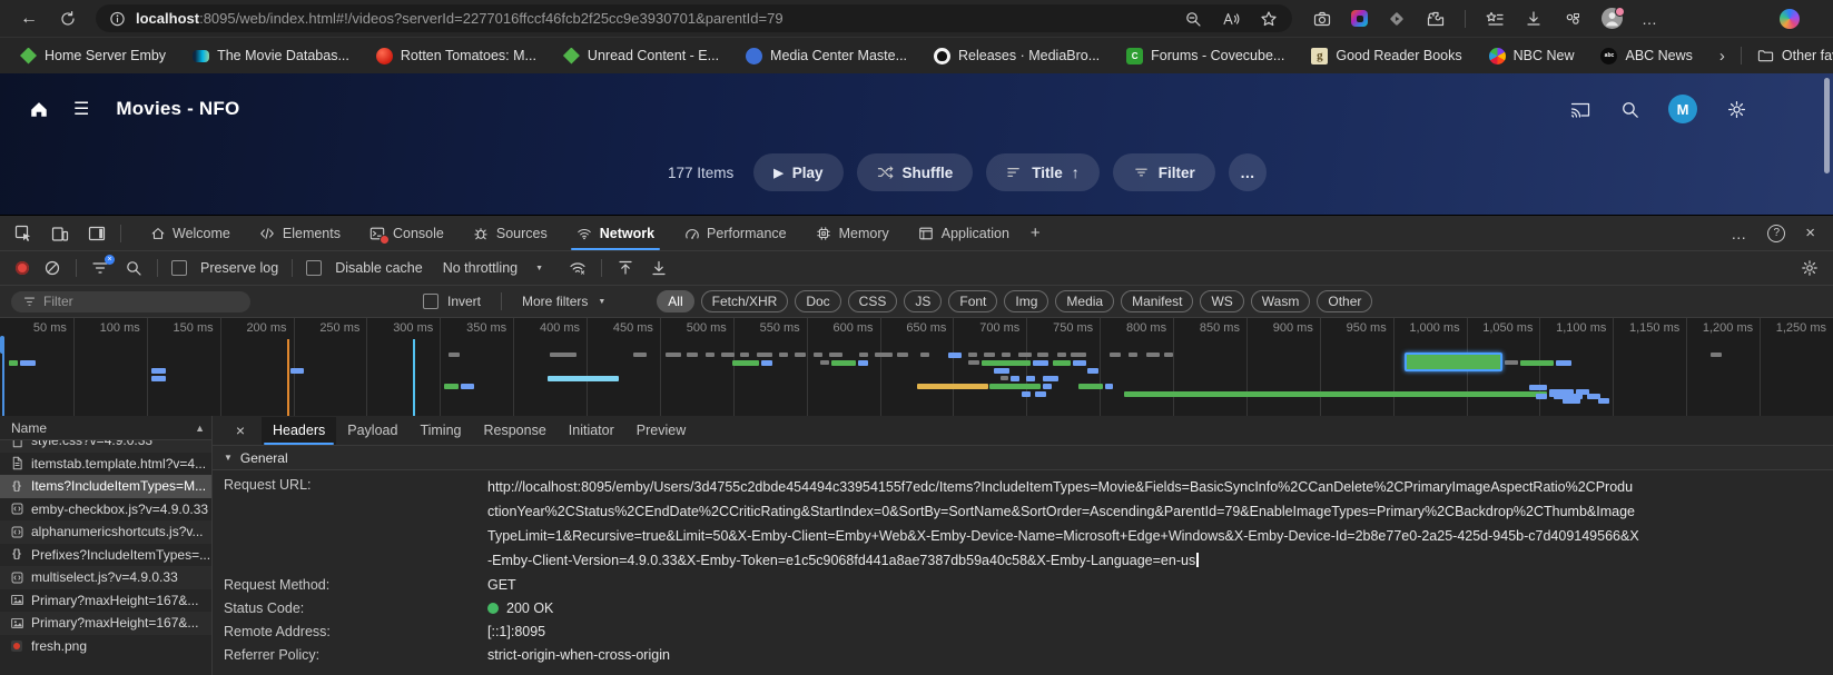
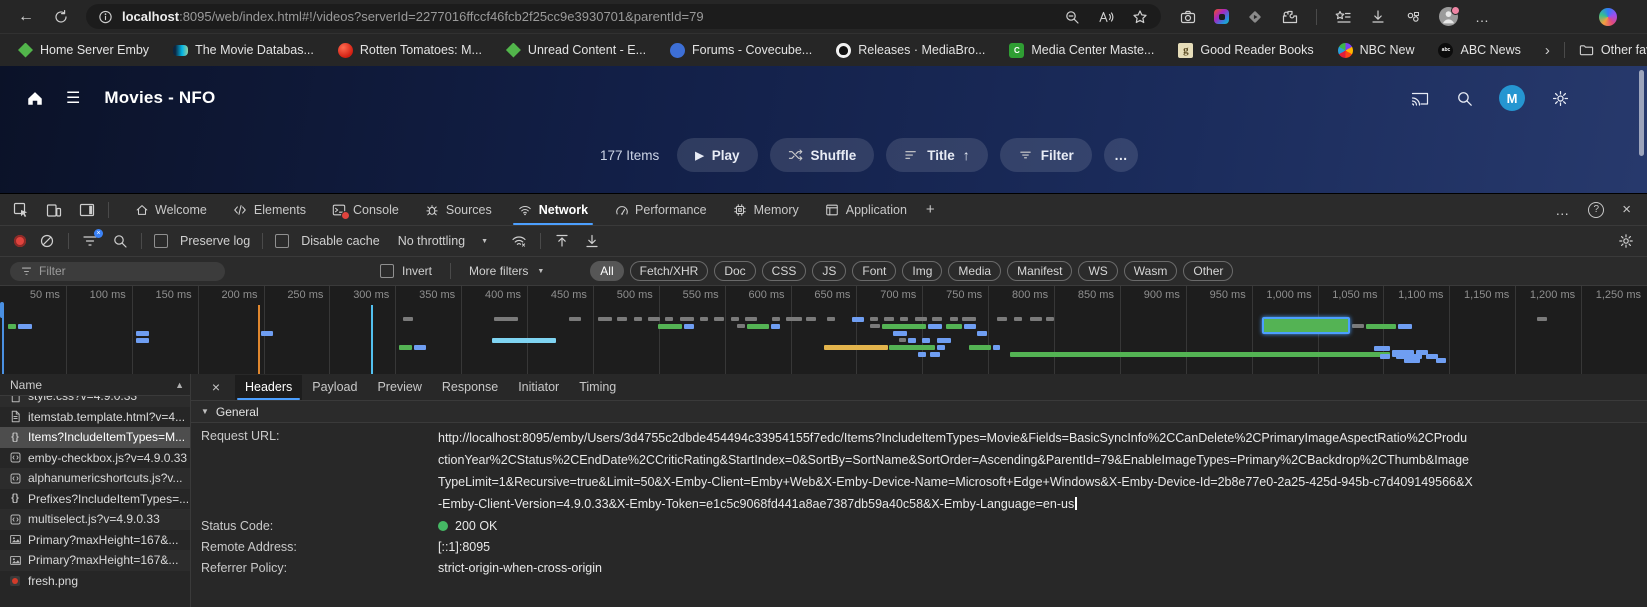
  ←
  localhost:8095/web/index.html#!/videos?serverId=2277016ffccf46fcb2f25cc9e3930701&parentId=79
  …
  Home Server Emby
  The Movie Databas...
  Rotten Tomatoes: M...
  Unread Content - E...
- Media Center Maste...
+ Forums - Covecube...
  Releases · MediaBro...
  C
- Forums - Covecube...
+ Media Center Maste...
  g
  Good Reader Books
  NBC New
  ABC News
  ›
  ☰
  Movies - NFO
  M
  177 Items
  ▶
  Play
  Shuffle
  Title
  ↑
  Filter
  …
  Welcome
  Elements
  Console
  Sources
  Network
  Performance
  Memory
  Application
  +
  …
  ?
  ×
  Preserve log
  Disable cache
  No throttling
  Filter
  Invert
  More filters
  All
  Fetch/XHR
  Doc
  CSS
  JS
  Font
  Img
  Media
  Manifest
  WS
  Wasm
  Other
  50 ms
  100 ms
  150 ms
  200 ms
  250 ms
  300 ms
  350 ms
  400 ms
  450 ms
  500 ms
  550 ms
  600 ms
  650 ms
  700 ms
  750 ms
  800 ms
  850 ms
  900 ms
  950 ms
  1,000 ms
  1,050 ms
  1,100 ms
  1,150 ms
  1,200 ms
  1,250 ms
  Name
  ▲
  style.css?v=4.9.0.33
  itemstab.template.html?v=4...
  {}
  Items?IncludeItemTypes=M...
  emby-checkbox.js?v=4.9.0.33
  alphanumericshortcuts.js?v...
  {}
  Prefixes?IncludeItemTypes=...
  multiselect.js?v=4.9.0.33
  Primary?maxHeight=167&...
  Primary?maxHeight=167&...
  fresh.png
  ×
  Headers
  Payload
- Timing
+ Preview
  Response
  Initiator
- Preview
+ Timing
  ▼
  General
  Request URL:
  http://localhost:8095/emby/Users/3d4755c2dbde454494c33954155f7edc/Items?IncludeItemTypes=Movie&Fields=BasicSyncInfo%2CCanDelete%2CPrimaryImageAspectRatio%2CProductionYear%2CStatus%2CEndDate%2CCriticRating&StartIndex=0&SortBy=SortName&SortOrder=Ascending&ParentId=79&EnableImageTypes=Primary%2CBackdrop%2CThumb&ImageTypeLimit=1&Recursive=true&Limit=50&X-Emby-Client=Emby+Web&X-Emby-Device-Name=Microsoft+Edge+Windows&X-Emby-Device-Id=2b8e77e0-2a25-425d-945b-c7d409149566&X-Emby-Client-Version=4.9.0.33&X-Emby-Token=e1c5c9068fd441a8ae7387db59a40c58&X-Emby-Language=en-us
- Request Method:
- GET
  Status Code:
  200 OK
  Remote Address:
  [::1]:8095
  Referrer Policy:
  strict-origin-when-cross-origin
